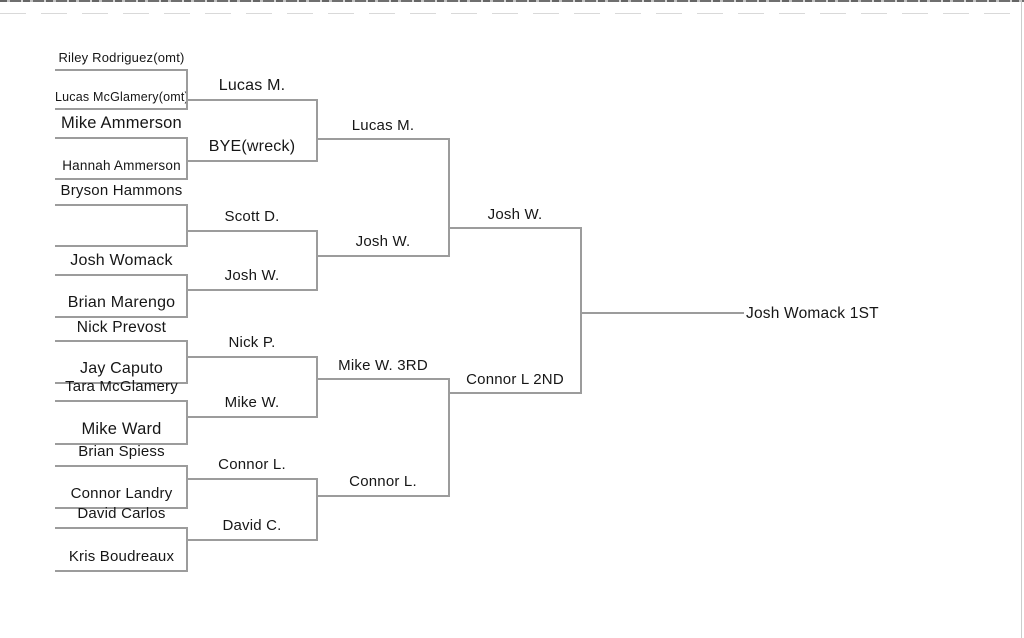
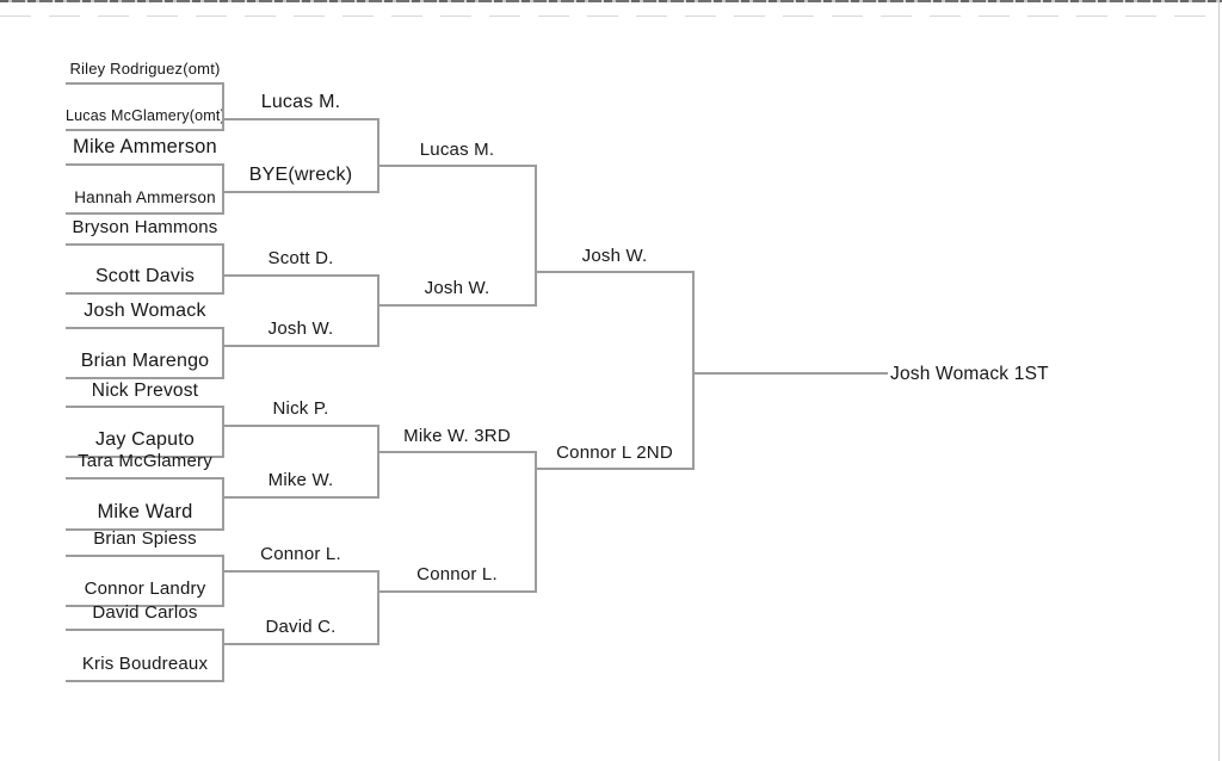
  Riley Rodriguez(omt)
  Lucas McGlamery(omt
  Mike Ammerson
  Hannah Ammerson
  Bryson Hammons
+ Scott Davis
  Josh Womack
  Brian Marengo
  Nick Prevost
  Jay Caputo
  Tara McGlamery
  Mike Ward
  Brian Spiess
  Connor Landry
  David Carlos
  Kris Boudreaux
  Lucas M.
  BYE(wreck)
  Scott D.
  Josh W.
  Nick P.
  Mike W.
  Connor L.
  David C.
  Lucas M.
  Josh W.
  Mike W. 3RD
  Connor L.
  Josh W.
  Connor L 2ND
  Josh Womack 1ST
